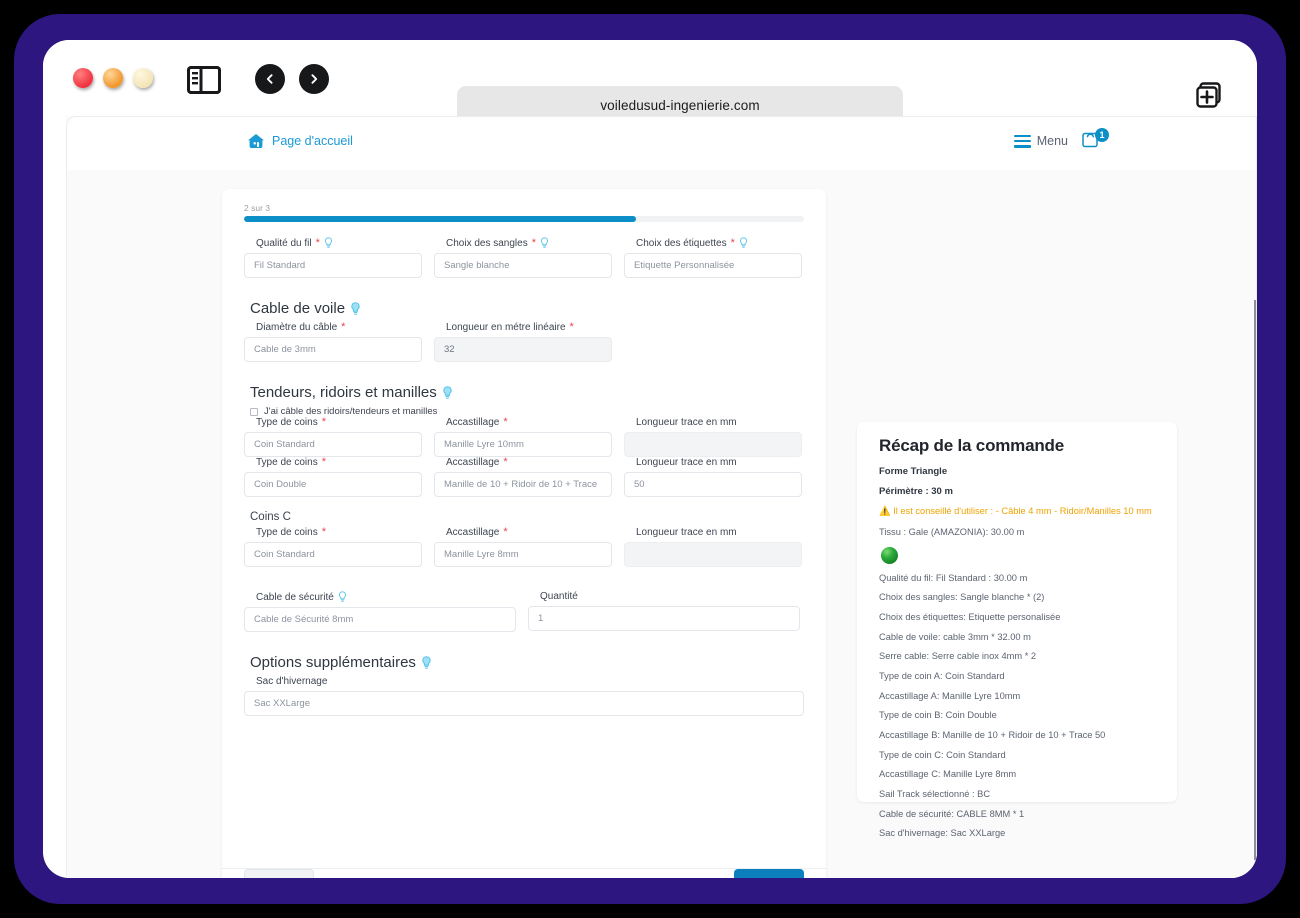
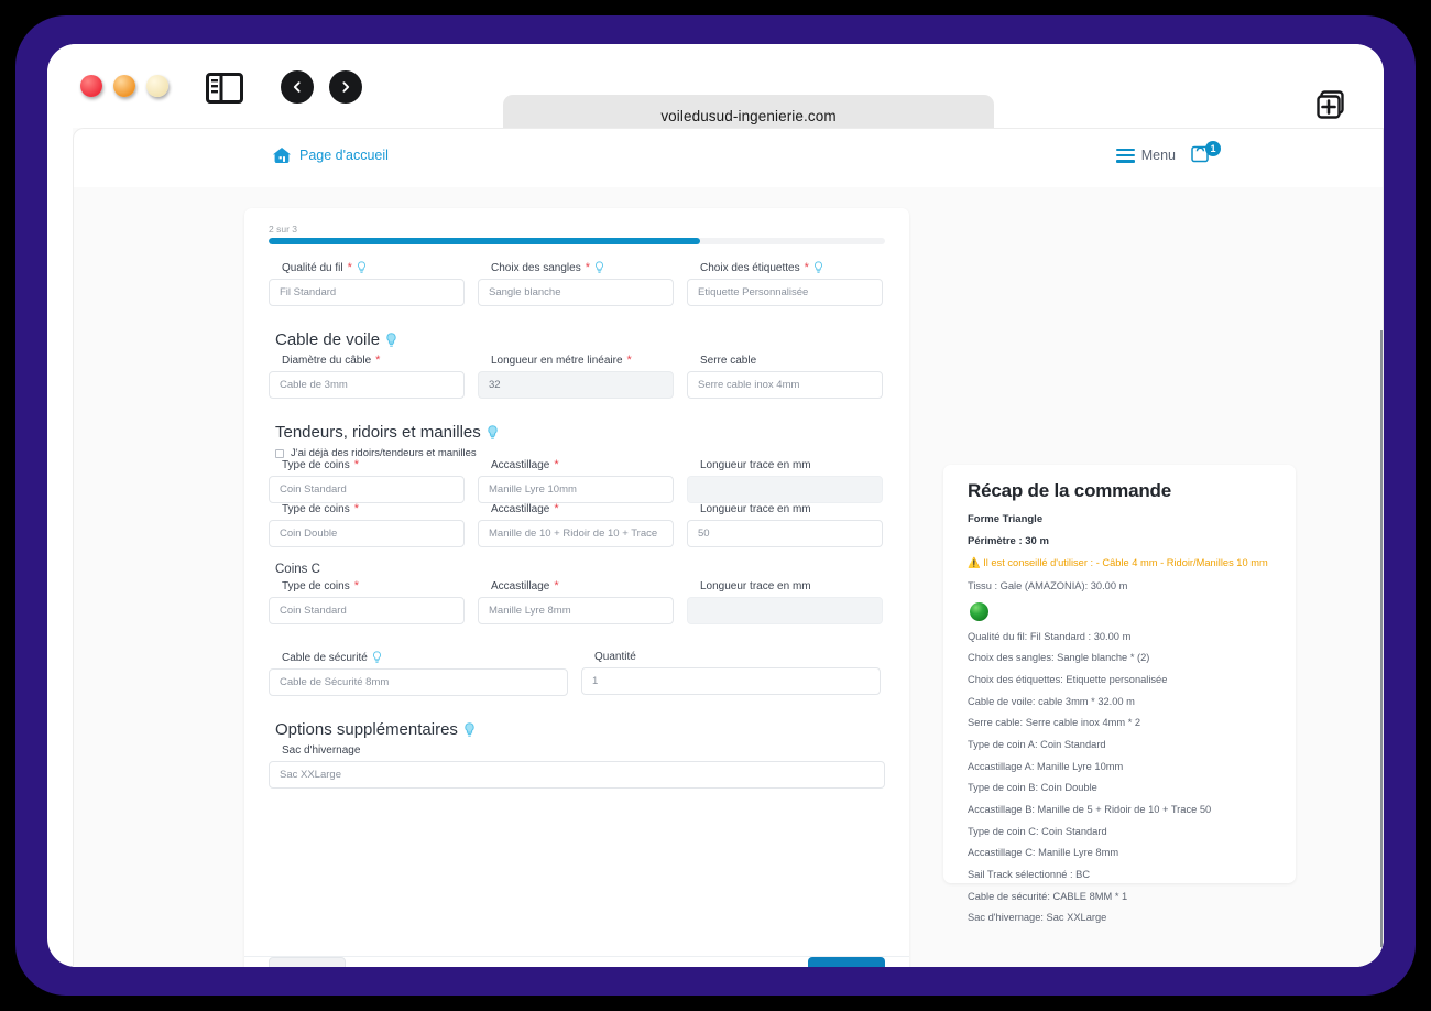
  voiledusud-ingenierie.com
  Page d'accueil
  Menu
  1
  2 sur 3
  Qualité du fil
  *
  Fil Standard
  Choix des sangles
  *
  Sangle blanche
  Choix des étiquettes
  *
  Etiquette Personnalisée
  Cable de voile
  Diamètre du câble
  *
  Cable de 3mm
  Longueur en métre linéaire
  *
  32
+ Serre cable
+ Serre cable inox 4mm
  Tendeurs, ridoirs et manilles
- J'ai câble des ridoirs/tendeurs et manilles
+ J'ai déjà des ridoirs/tendeurs et manilles
  Type de coins
  *
  Coin Standard
  Accastillage
  *
  Manille Lyre 10mm
  Longueur trace en mm
  Type de coins
  *
  Coin Double
  Accastillage
  *
  Manille de 10 + Ridoir de 10 + Trace
  Longueur trace en mm
  50
  Coins C
  Type de coins
  *
  Coin Standard
  Accastillage
  *
  Manille Lyre 8mm
  Longueur trace en mm
  Cable de sécurité
  Cable de Sécurité 8mm
  Quantité
  1
  Options supplémentaires
  Sac d'hivernage
  Sac XXLarge
  Récap de la commande
  Forme Triangle
  Périmètre : 30 m
  ⚠️ Il est conseillé d'utiliser : - Câble 4 mm - Ridoir/Manilles 10 mm
  Tissu : Gale (AMAZONIA): 30.00 m
  Qualité du fil: Fil Standard : 30.00 m
  Choix des sangles: Sangle blanche * (2)
  Choix des étiquettes: Etiquette personalisée
  Cable de voile: cable 3mm * 32.00 m
  Serre cable: Serre cable inox 4mm * 2
  Type de coin A: Coin Standard
  Accastillage A: Manille Lyre 10mm
  Type de coin B: Coin Double
- Accastillage B: Manille de 10 + Ridoir de 10 + Trace 50
+ Accastillage B: Manille de 5 + Ridoir de 10 + Trace 50
  Type de coin C: Coin Standard
  Accastillage C: Manille Lyre 8mm
  Sail Track sélectionné : BC
  Cable de sécurité: CABLE 8MM * 1
  Sac d'hivernage: Sac XXLarge
